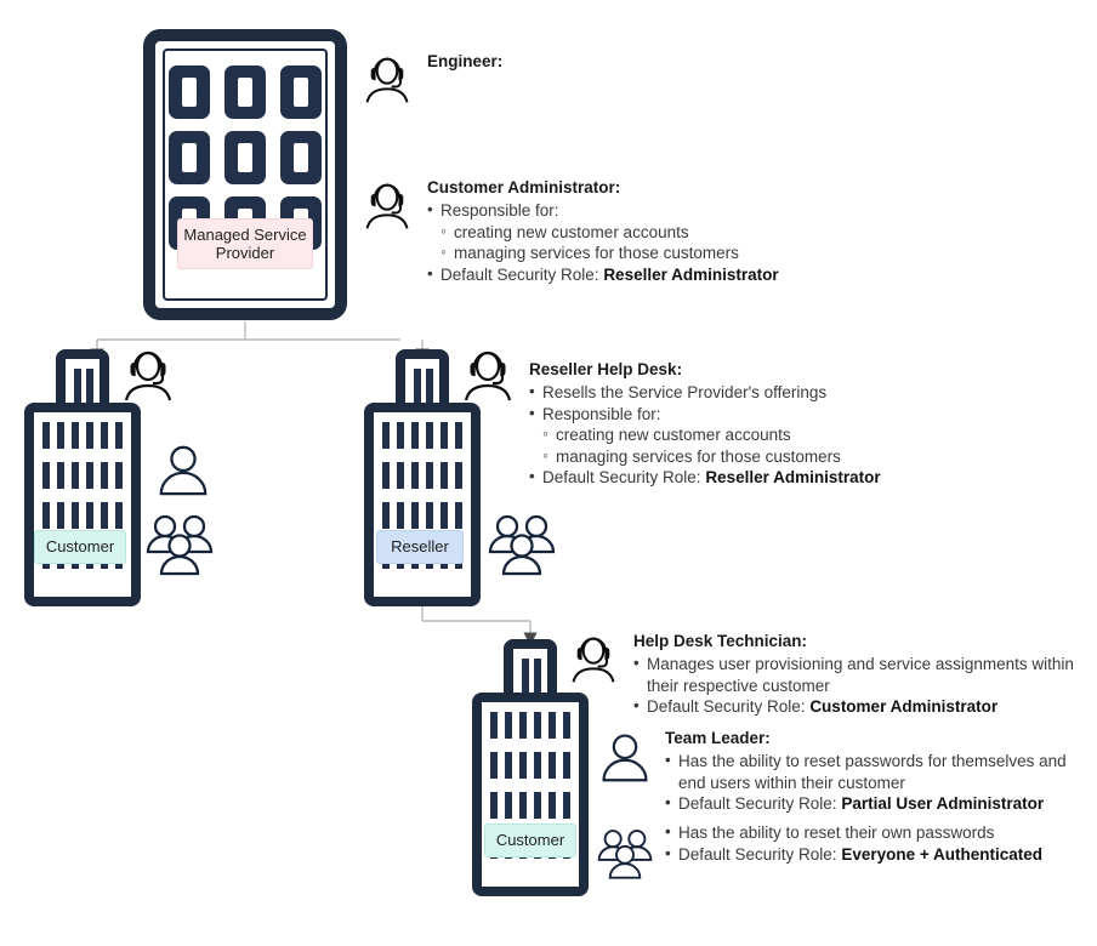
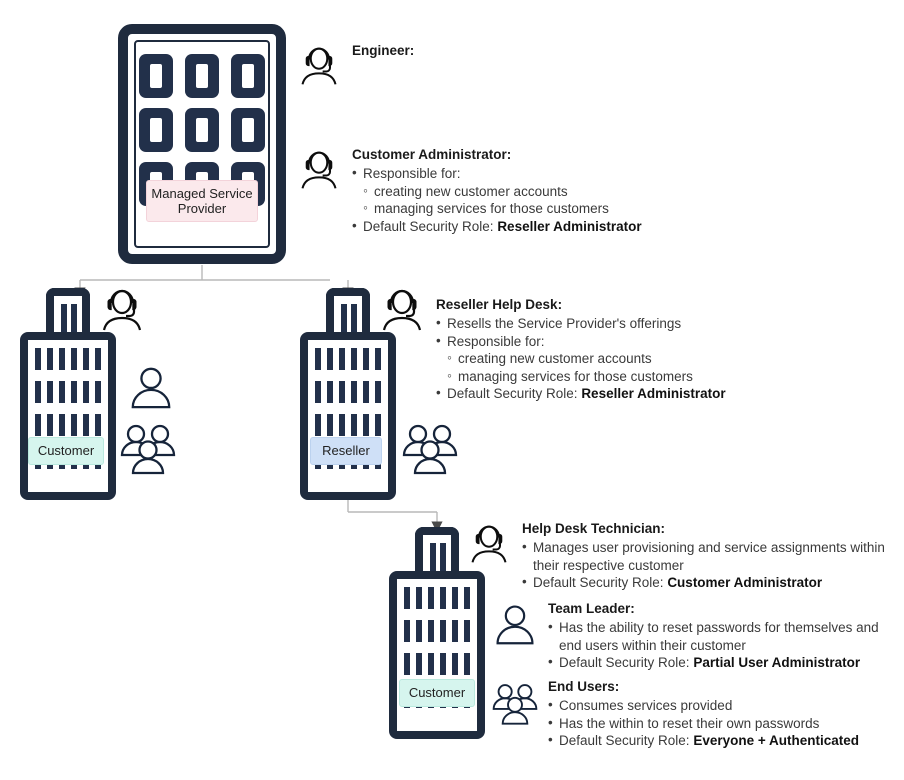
  Managed Service
  Provider
  Customer
  Reseller
  Customer
  Engineer:
  Customer Administrator:
  Responsible for:
  creating new customer accounts
  managing services for those customers
  Default Security Role: Reseller Administrator
  Reseller Help Desk:
  Resells the Service Provider's offerings
  Responsible for:
  creating new customer accounts
  managing services for those customers
  Default Security Role: Reseller Administrator
  Help Desk Technician:
  Manages user provisioning and service assignments within
  their respective customer
  Default Security Role: Customer Administrator
  Team Leader:
  Has the ability to reset passwords for themselves and
  end users within their customer
  Default Security Role: Partial User Administrator
+ End Users:
+ Consumes services provided
- Has the ability to reset their own passwords
+ Has the within to reset their own passwords
  Default Security Role: Everyone + Authenticated
